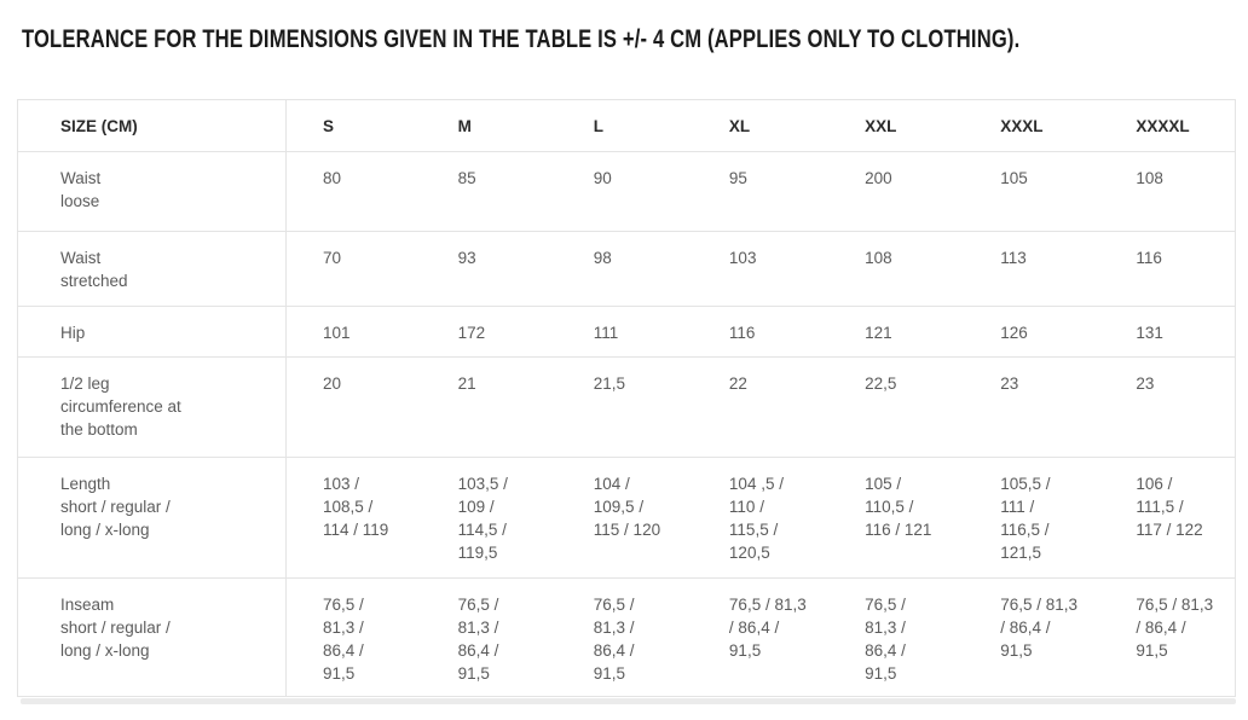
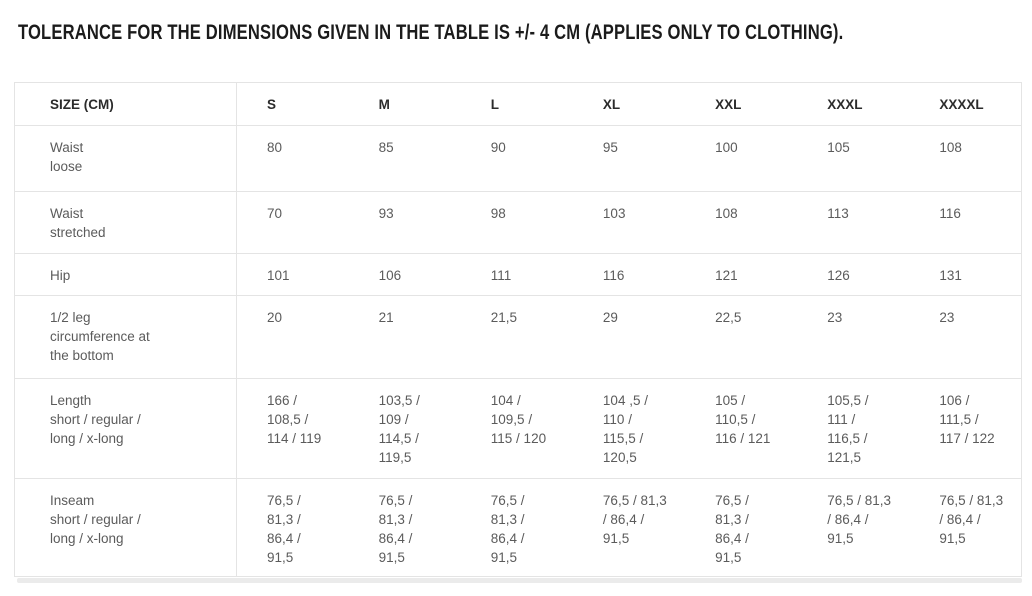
  TOLERANCE FOR THE DIMENSIONS GIVEN IN THE TABLE IS +/- 4 CM (APPLIES ONLY TO CLOTHING).
  SIZE (CM)	S	M	L	XL	XXL	XXXL	XXXXL
- Waist loose	80	85	90	95	200	105	108
+ Waist loose	80	85	90	95	100	105	108
  Waist stretched	70	93	98	103	108	113	116
- Hip	101	172	111	116	121	126	131
+ Hip	101	106	111	116	121	126	131
- 1/2 leg circumference at the bottom	20	21	21,5	22	22,5	23	23
+ 1/2 leg circumference at the bottom	20	21	21,5	29	22,5	23	23
- Length short / regular / long / x-long	103 / 108,5 / 114 / 119	103,5 / 109 / 114,5 / 119,5	104 / 109,5 / 115 / 120	104 ,5 / 110 / 115,5 / 120,5	105 / 110,5 / 116 / 121	105,5 / 111 / 116,5 / 121,5	106 / 111,5 / 117 / 122
+ Length short / regular / long / x-long	166 / 108,5 / 114 / 119	103,5 / 109 / 114,5 / 119,5	104 / 109,5 / 115 / 120	104 ,5 / 110 / 115,5 / 120,5	105 / 110,5 / 116 / 121	105,5 / 111 / 116,5 / 121,5	106 / 111,5 / 117 / 122
  Inseam short / regular / long / x-long	76,5 / 81,3 / 86,4 / 91,5	76,5 / 81,3 / 86,4 / 91,5	76,5 / 81,3 / 86,4 / 91,5	76,5 / 81,3 / 86,4 / 91,5	76,5 / 81,3 / 86,4 / 91,5	76,5 / 81,3 / 86,4 / 91,5	76,5 / 81,3 / 86,4 / 91,5
